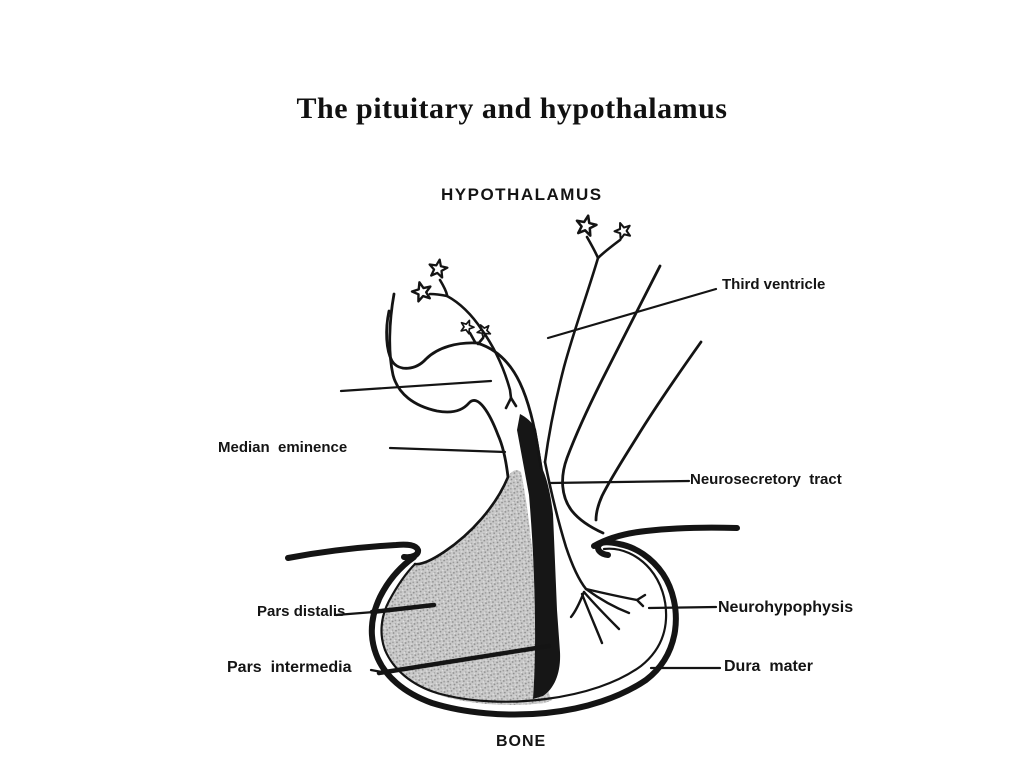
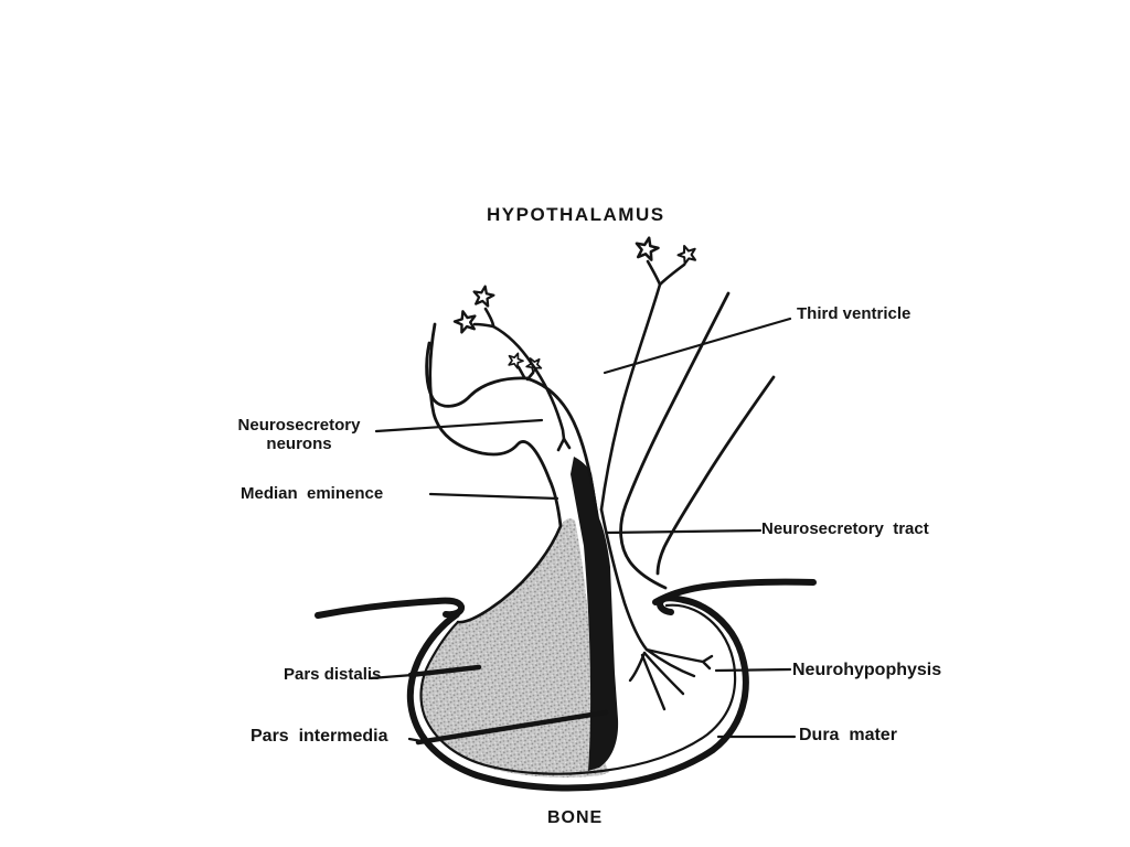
- The pituitary and hypothalamus
  HYPOTHALAMUS
  Third ventricle
+ Neurosecretory
+ neurons
  Median eminence
  Neurosecretory tract
  Pars distalis
  Neurohypophysis
  Pars intermedia
  Dura mater
  BONE
